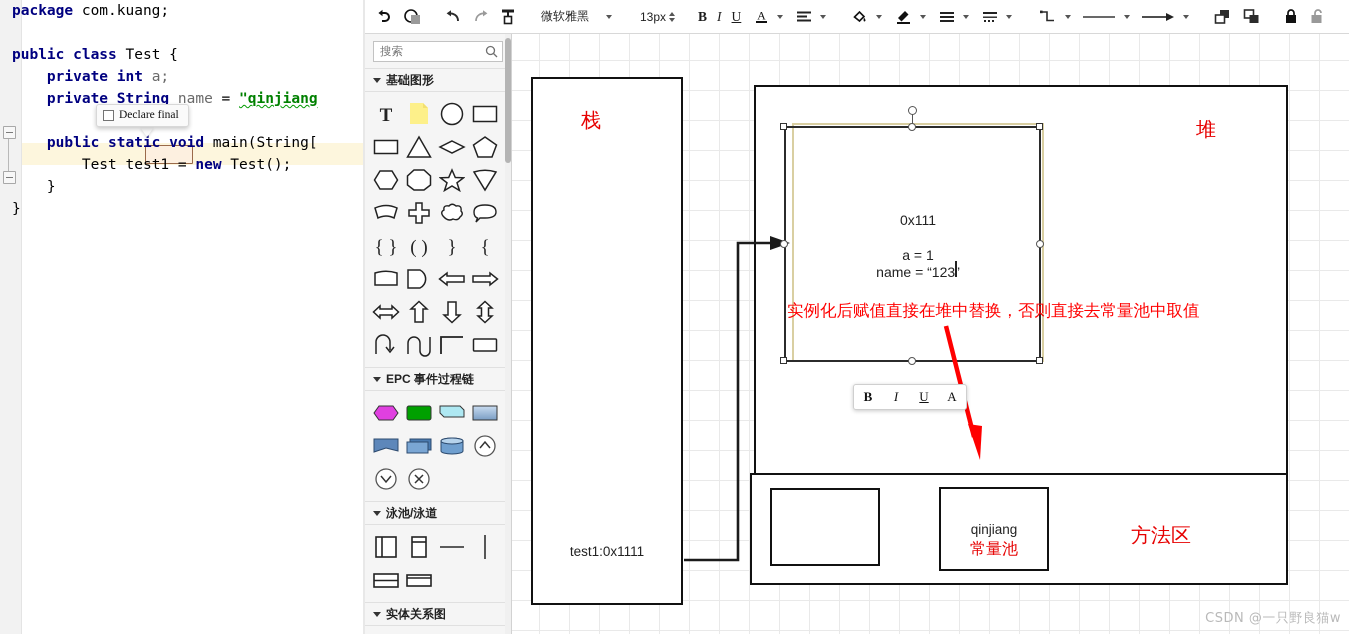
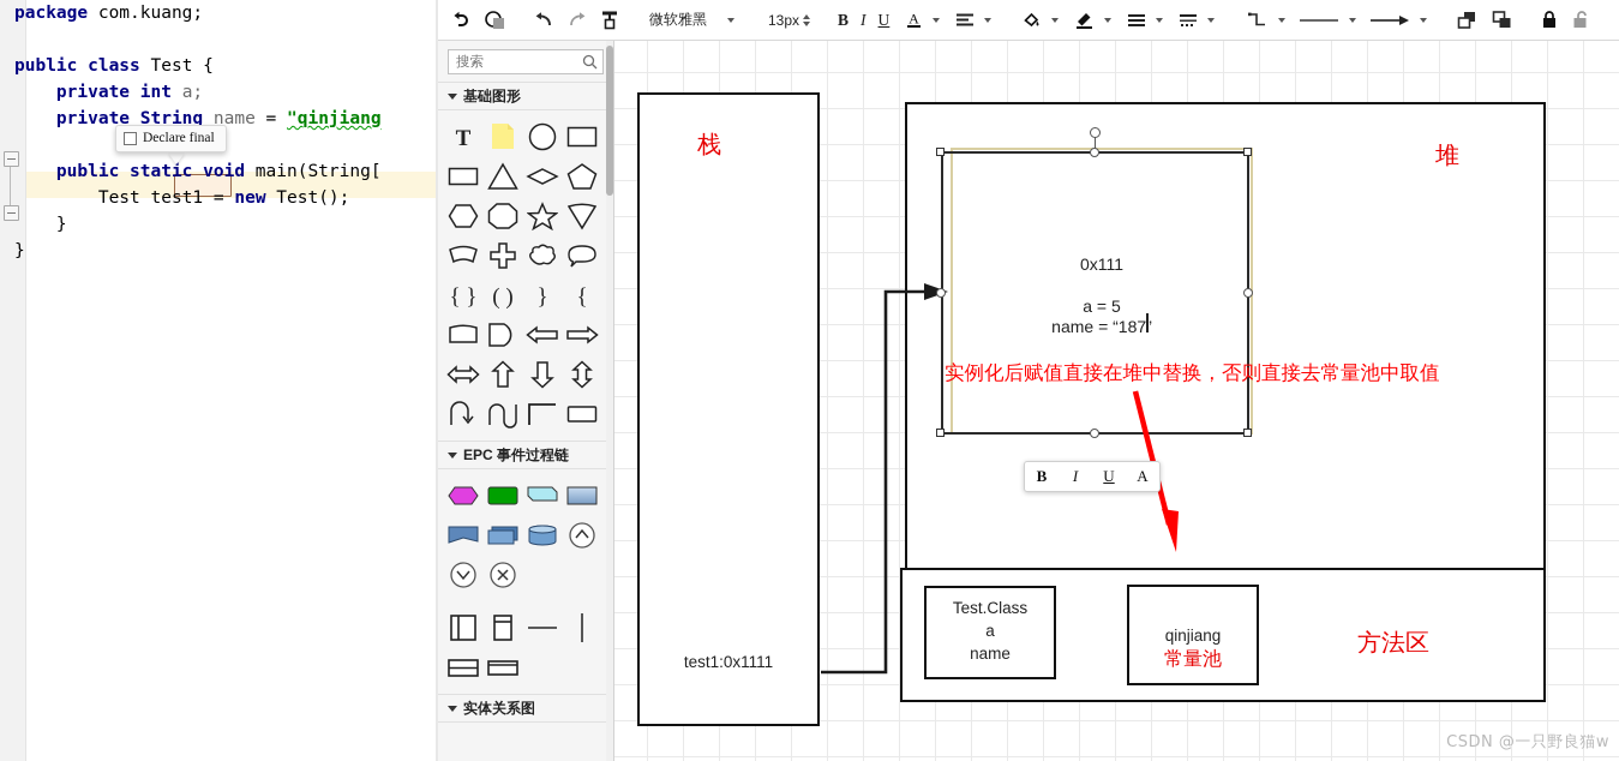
  package com.kuang;
  public class Test {
  private int a;
  private String name = "qinjiang
  public static void main(String[
  Test test1 = new Test();
  }
  }
  Declare final
  微软雅黑
  13px
  B
  I
  U
  A
  搜索
  基础图形
  T
  { }
  ( )
  }
  {
  EPC 事件过程链
- 泳池/泳道
  实体关系图
  栈
  test1:0x1111
  堆
  0x111
- a = 1
+ a = 5
- name = “123”
+ name = “187”
  实例化后赋值直接在堆中替换，否则直接去常量池中取值
  B
  I
  U
  A
  方法区
+ Test.Class
+ a
+ name
  qinjiang
  常量池
  CSDN @一只野良猫w
